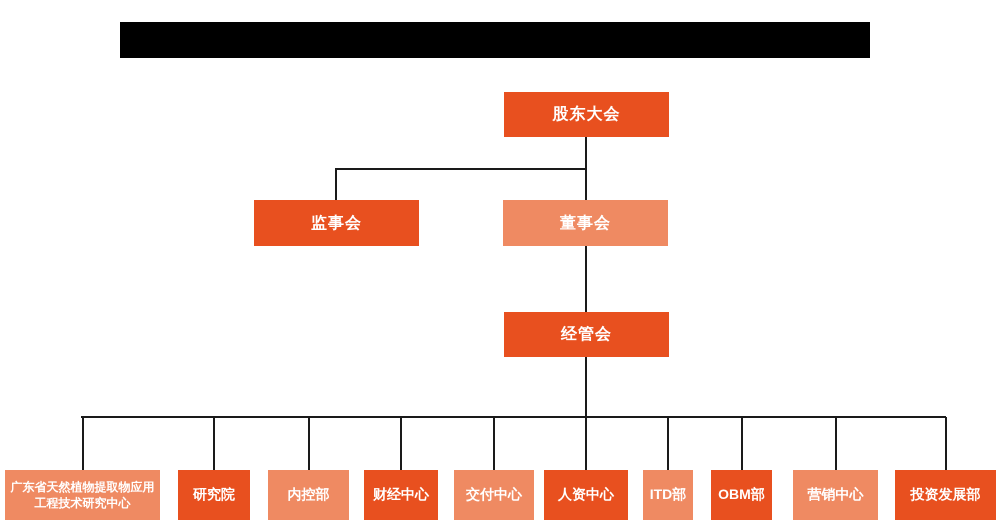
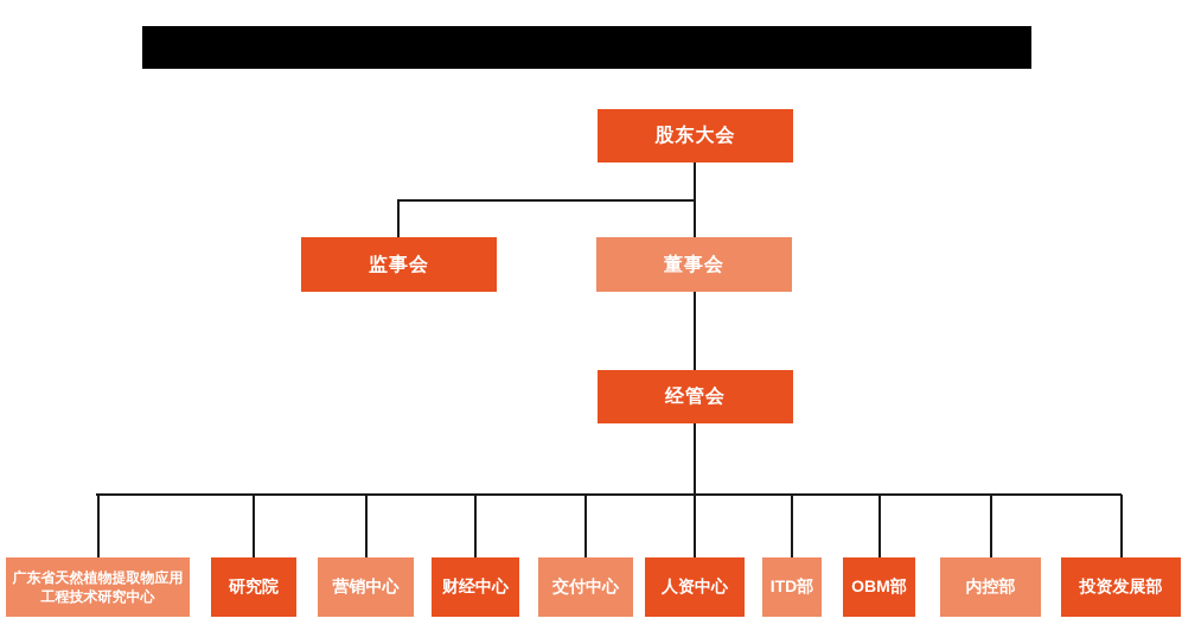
  股东大会
  监事会
  董事会
  经管会
  广东省天然植物提取物应用工程技术研究中心
  研究院
- 内控部
+ 营销中心
  财经中心
  交付中心
  人资中心
  ITD部
  OBM部
- 营销中心
+ 内控部
  投资发展部
